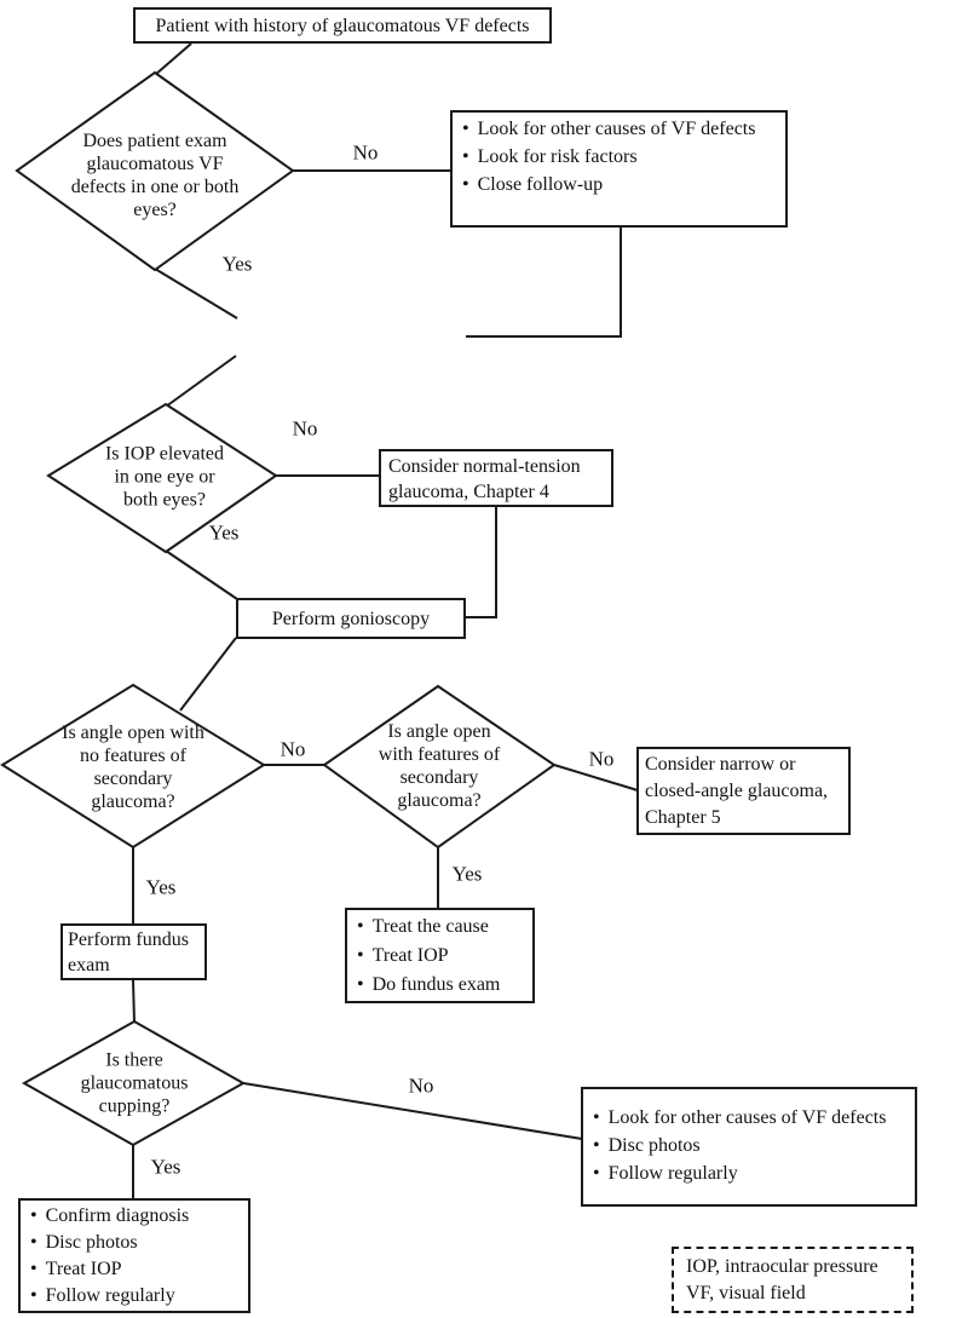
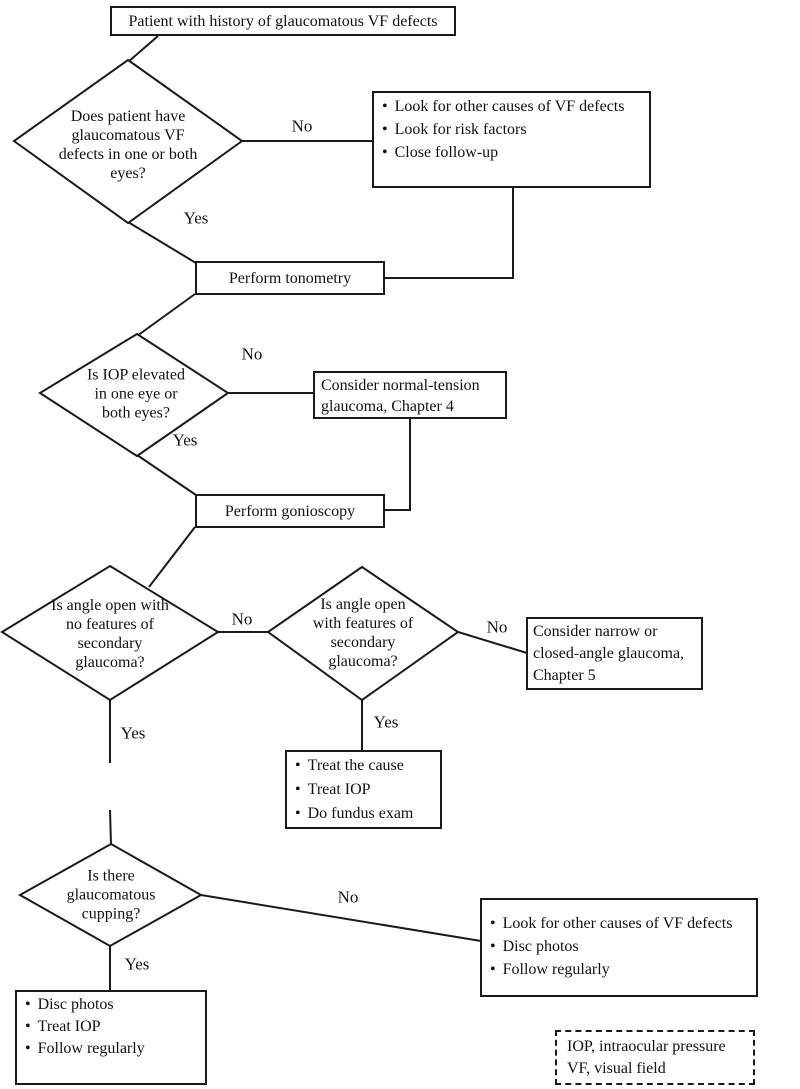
  Patient with history of glaucomatous VF defects
- Does patient exam glaucomatous VF defects in one or both eyes?
+ Does patient have glaucomatous VF defects in one or both eyes?
  Is IOP elevated in one eye or both eyes?
  Is angle open with no features of secondary glaucoma?
  Is angle open with features of secondary glaucoma?
  Is there glaucomatous cupping?
  No
  Yes
  No
  Yes
  No
  No
  Yes
  Yes
  No
  Yes
  Look for other causes of VF defects
  Look for risk factors
  Close follow-up
+ Perform tonometry
  Consider normal-tension glaucoma, Chapter 4
  Perform gonioscopy
  Consider narrow or closed-angle glaucoma, Chapter 5
  Treat the cause
  Treat IOP
  Do fundus exam
- Perform fundus exam
  Look for other causes of VF defects
  Disc photos
  Follow regularly
- Confirm diagnosis
  Disc photos
  Treat IOP
  Follow regularly
  IOP, intraocular pressure
  VF, visual field
